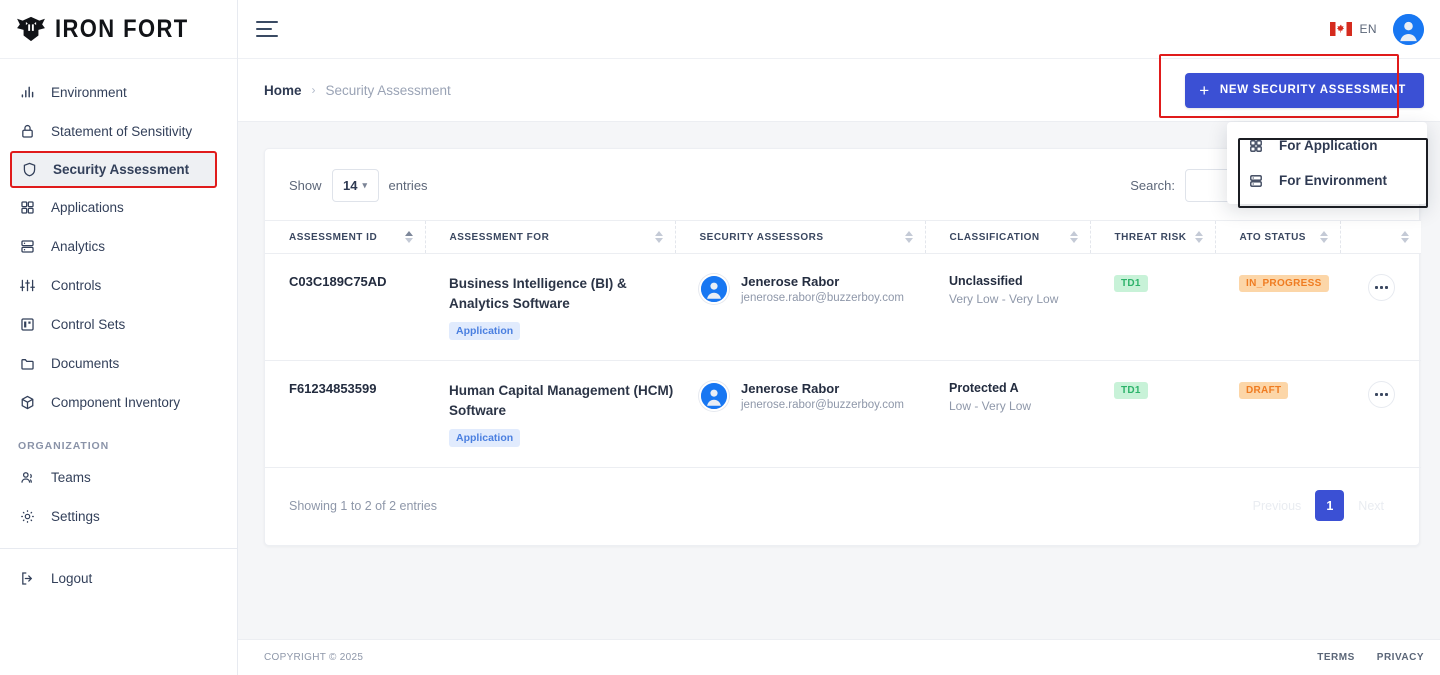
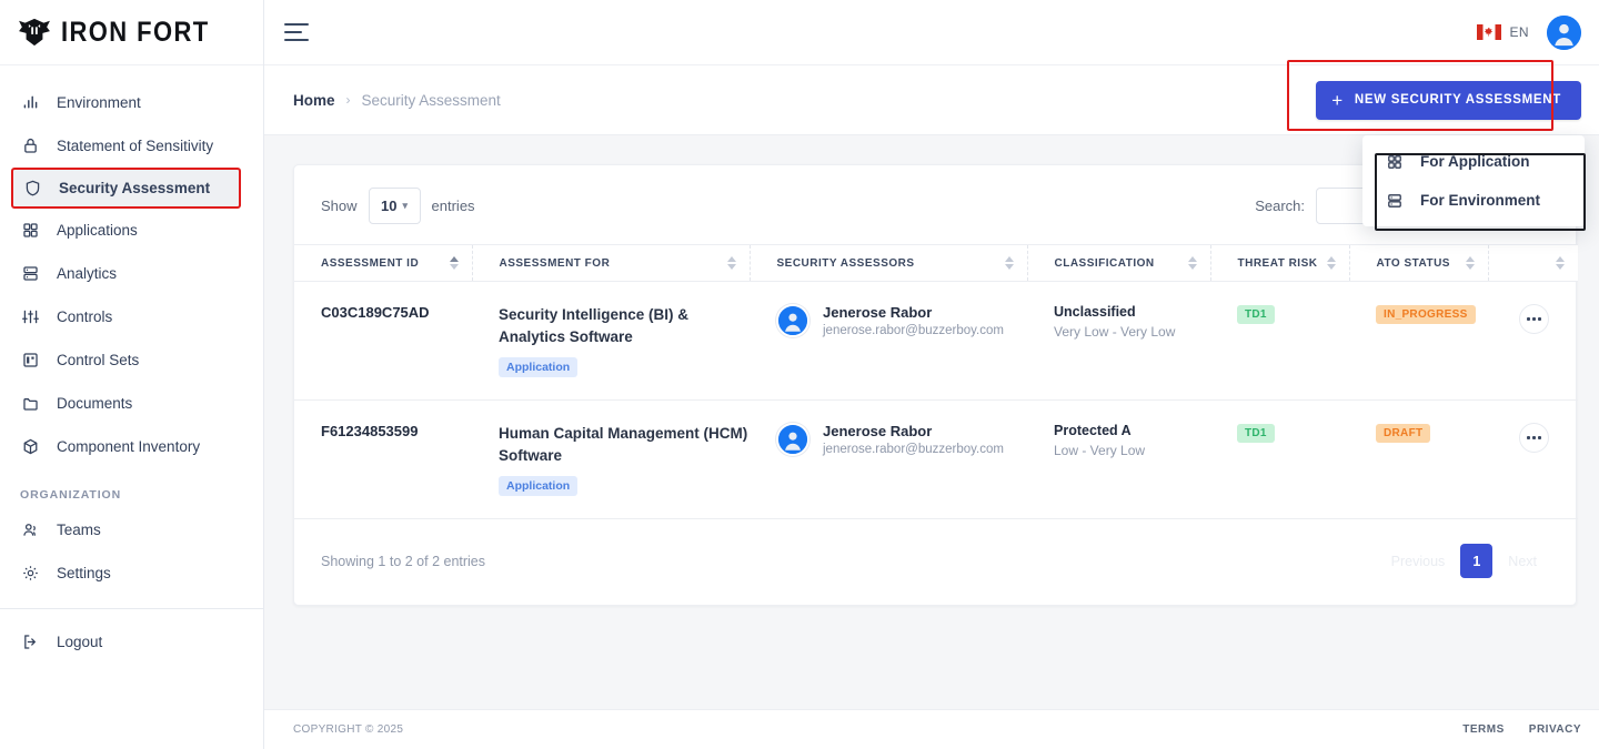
  IRON FORT
  Environment
  Statement of Sensitivity
  Security Assessment
  Applications
  Analytics
  Controls
  Control Sets
  Documents
  Component Inventory
  ORGANIZATION
  Teams
  Settings
  Logout
  EN
  Home
  ›
  Security Assessment
  +
  NEW SECURITY ASSESSMENT
  For Application
  For Environment
  Show
- 14
+ 10
  ▾
  entries
  Search:
  ASSESSMENT ID	ASSESSMENT FOR	SECURITY ASSESSORS	CLASSIFICATION	THREAT RISK	ATO STATUS
- C03C189C75AD	Business Intelligence (BI) & Analytics Software Application	Jenerose Rabor jenerose.rabor@buzzerboy.com	Unclassified Very Low - Very Low	TD1	IN_PROGRESS
+ C03C189C75AD	Security Intelligence (BI) & Analytics Software Application	Jenerose Rabor jenerose.rabor@buzzerboy.com	Unclassified Very Low - Very Low	TD1	IN_PROGRESS
  F61234853599	Human Capital Management (HCM) Software Application	Jenerose Rabor jenerose.rabor@buzzerboy.com	Protected A Low - Very Low	TD1	DRAFT
  Showing 1 to 2 of 2 entries
  1
  COPYRIGHT © 2025
  TERMS
  PRIVACY
